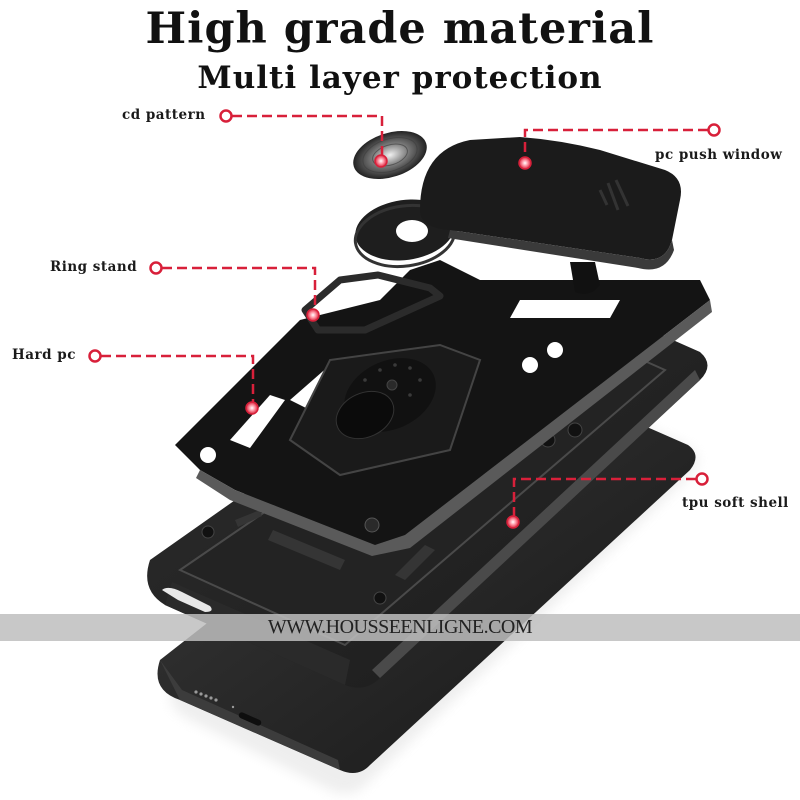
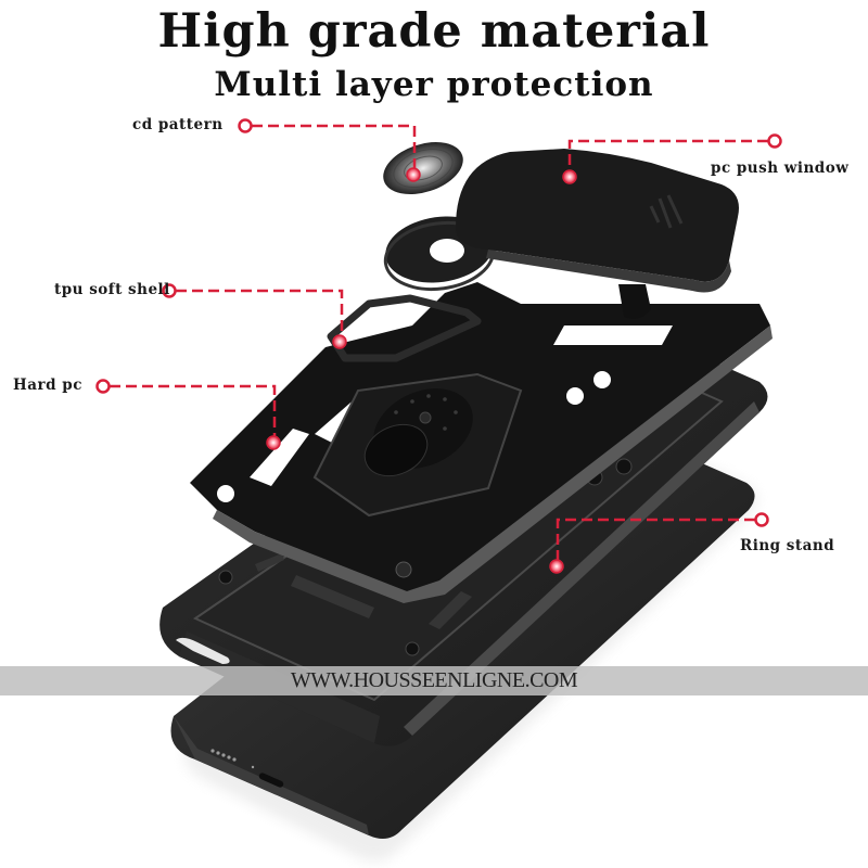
  High grade material
  Multi layer protection
  cd pattern
  pc push window
- Ring stand
+ tpu soft shell
  Hard pc
- tpu soft shell
+ Ring stand
  WWW.HOUSSEENLIGNE.COM
